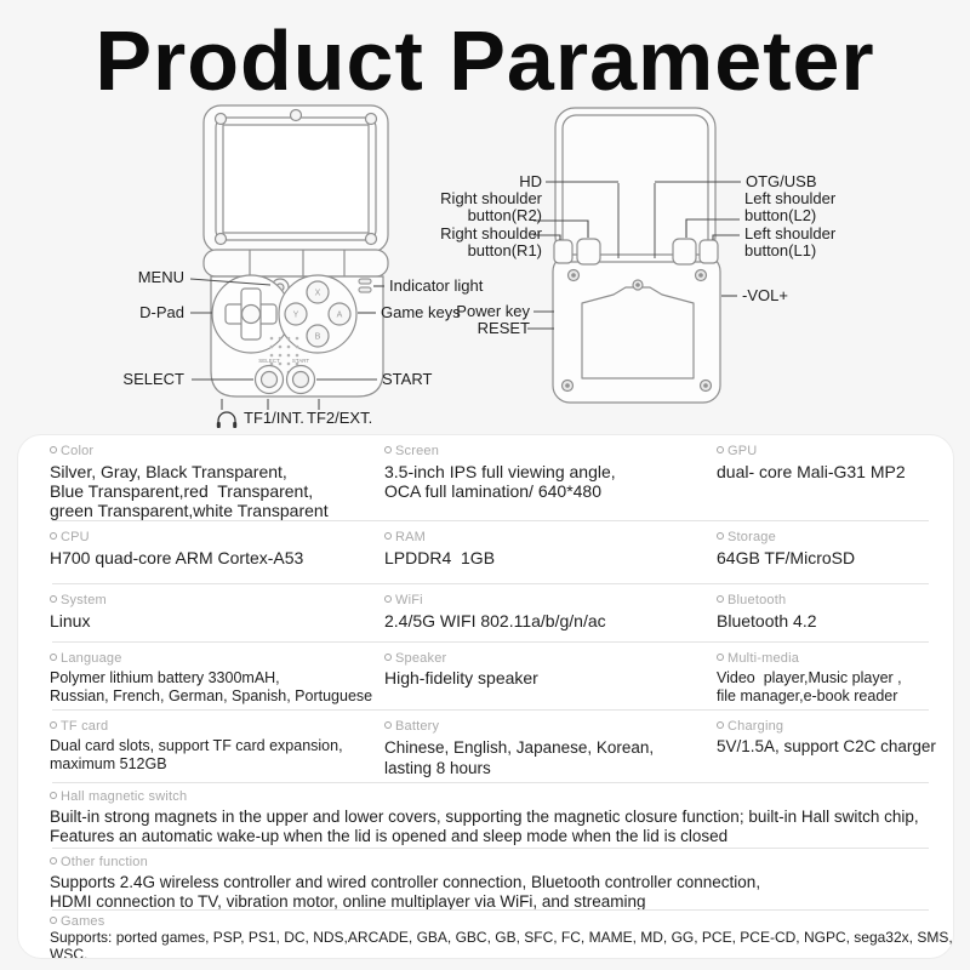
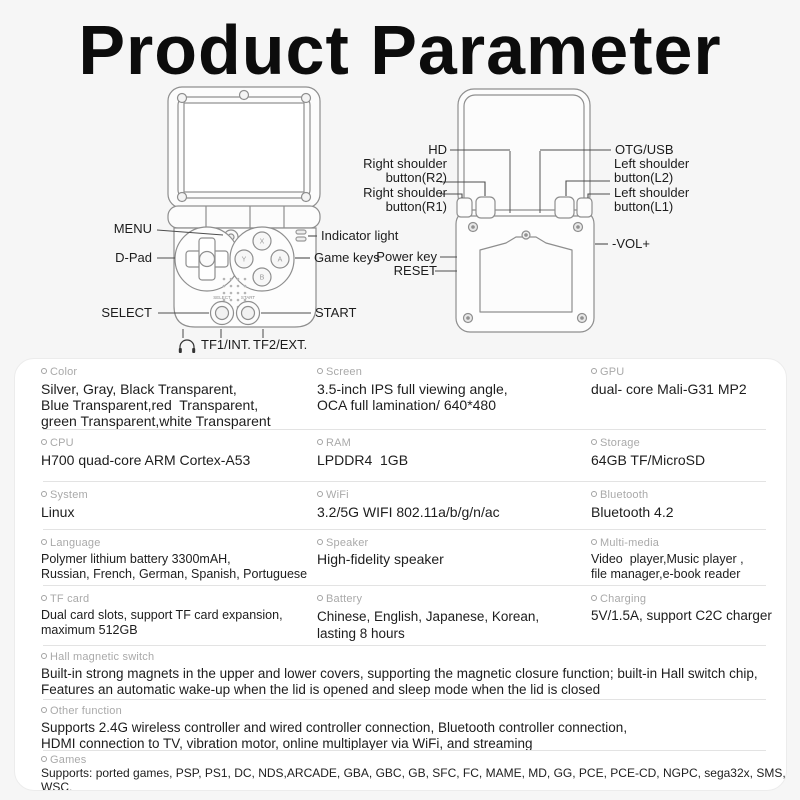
  Product Parameter
  MENU
  D-Pad
  SELECT
  Indicator light
  Game keys
  START
  TF1/INT.
  TF2/EXT.
  HD
  OTG/USB
  Right shoulder
  button(R2)
  Right shoulder
  button(R1)
  Left shoulder
  button(L2)
  Left shoulder
  button(L1)
  Power key
  RESET
  -VOL+
  Color
  Silver, Gray, Black Transparent,
  Blue Transparent,red Transparent,
  green Transparent,white Transparent
  Screen
  3.5-inch IPS full viewing angle,
  OCA full lamination/ 640*480
  GPU
  dual- core Mali-G31 MP2
  CPU
  H700 quad-core ARM Cortex-A53
  RAM
  LPDDR4 1GB
  Storage
  64GB TF/MicroSD
  System
  Linux
  WiFi
- 2.4/5G WIFI 802.11a/b/g/n/ac
+ 3.2/5G WIFI 802.11a/b/g/n/ac
  Bluetooth
  Bluetooth 4.2
  Language
  Polymer lithium battery 3300mAH,
  Russian, French, German, Spanish, Portuguese
  Speaker
  High-fidelity speaker
  Multi-media
  Video player,Music player ,
  file manager,e-book reader
  TF card
  Dual card slots, support TF card expansion,
  maximum 512GB
  Battery
  Chinese, English, Japanese, Korean,
  lasting 8 hours
  Charging
  5V/1.5A, support C2C charger
  Hall magnetic switch
  Built-in strong magnets in the upper and lower covers, supporting the magnetic closure function; built-in Hall switch chip,
  Features an automatic wake-up when the lid is opened and sleep mode when the lid is closed
  Other function
  Supports 2.4G wireless controller and wired controller connection, Bluetooth controller connection,
  HDMI connection to TV, vibration motor, online multiplayer via WiFi, and streaming
  Games
  Supports: ported games, PSP, PS1, DC, NDS,ARCADE, GBA, GBC, GB, SFC, FC, MAME, MD, GG, PCE, PCE-CD, NGPC, sega32x, SMS, WSC,
